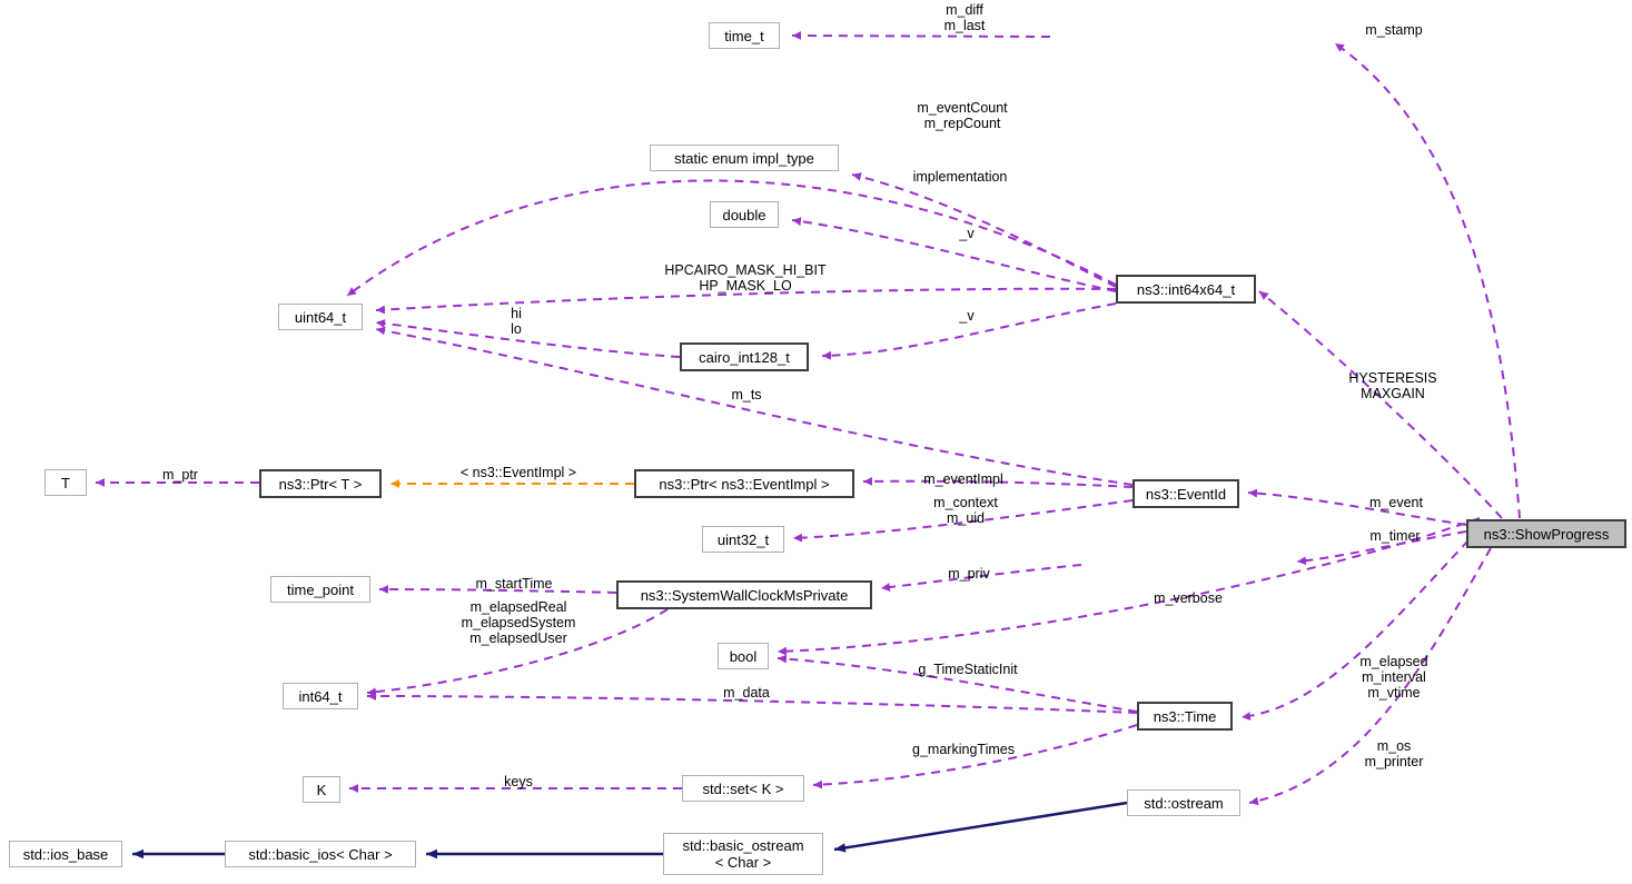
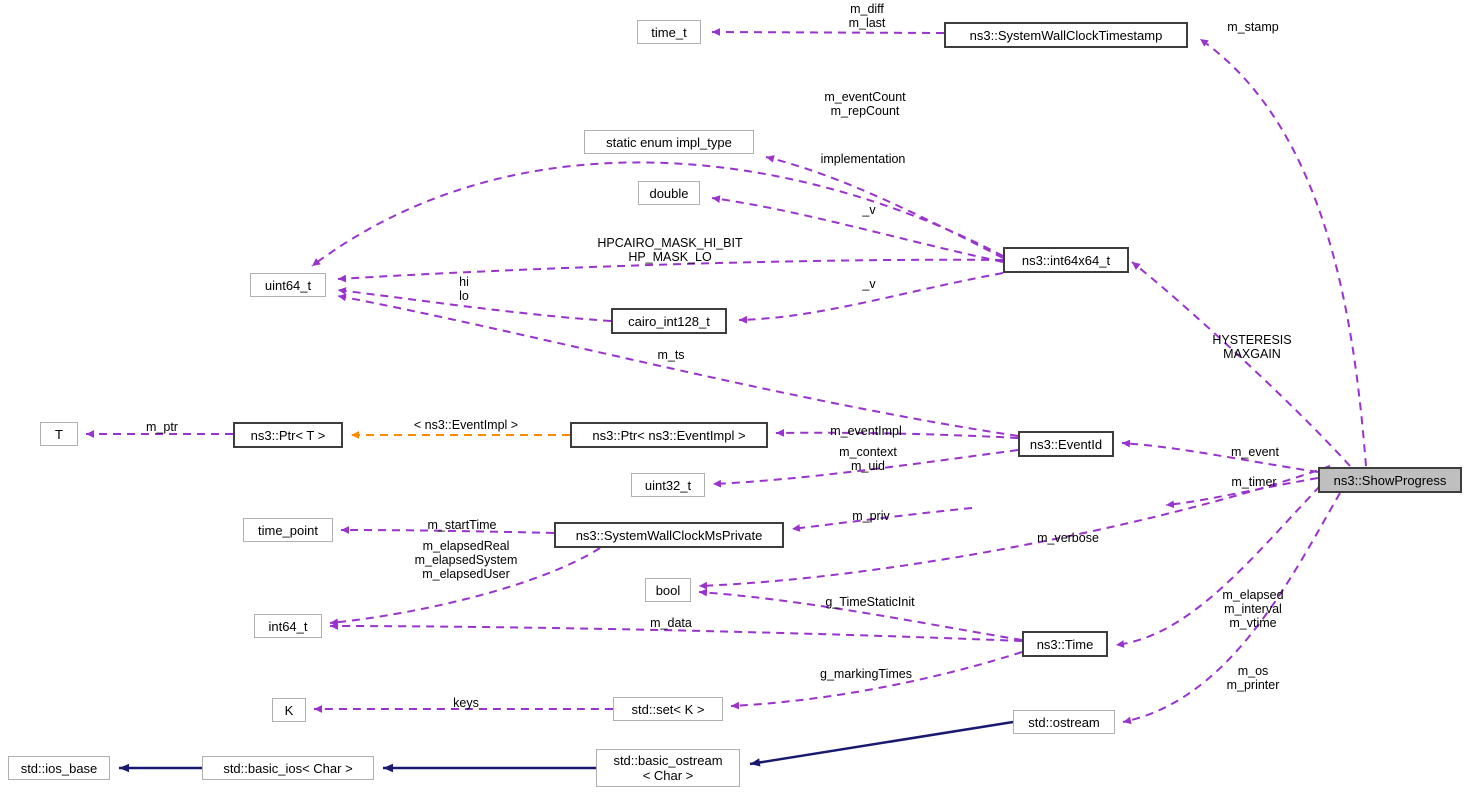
  time_t
+ ns3::SystemWallClockTimestamp
  static enum impl_type
  double
  uint64_t
  ns3::int64x64_t
  cairo_int128_t
  T
  ns3::Ptr< T >
  ns3::Ptr< ns3::EventImpl >
  ns3::EventId
  ns3::ShowProgress
  uint32_t
  time_point
  ns3::SystemWallClockMsPrivate
  bool
  int64_t
  ns3::Time
  K
  std::set< K >
  std::ostream
  std::ios_base
  std::basic_ios< Char >
  std::basic_ostream
  < Char >
  m_diff
  m_last
  m_stamp
  m_eventCount
  m_repCount
  implementation
  _v
  HPCAIRO_MASK_HI_BIT
  HP_MASK_LO
  hi
  lo
  _v
  m_ts
  HYSTERESIS
  MAXGAIN
  m_ptr
  < ns3::EventImpl >
  m_eventImpl
  m_event
  m_context
  m_uid
  m_timer
  m_priv
  m_startTime
  m_verbose
  m_elapsedReal
  m_elapsedSystem
  m_elapsedUser
  m_elapsed
  m_interval
  m_vtime
  g_TimeStaticInit
  m_data
  m_os
  m_printer
  g_markingTimes
  keys
